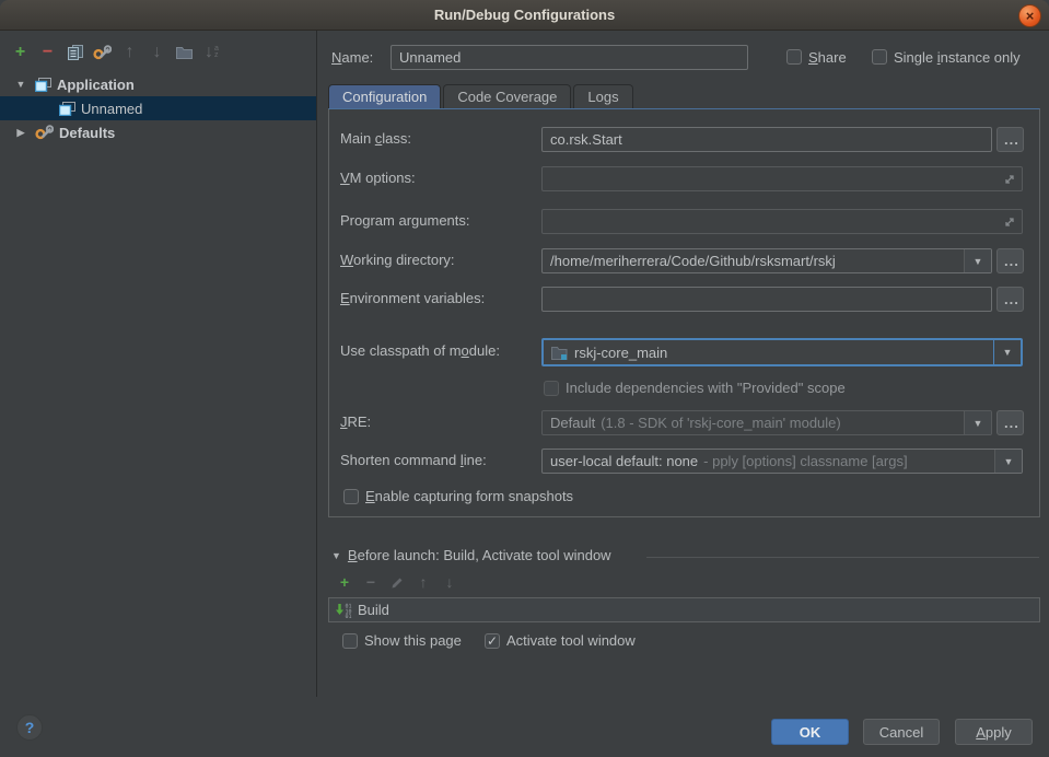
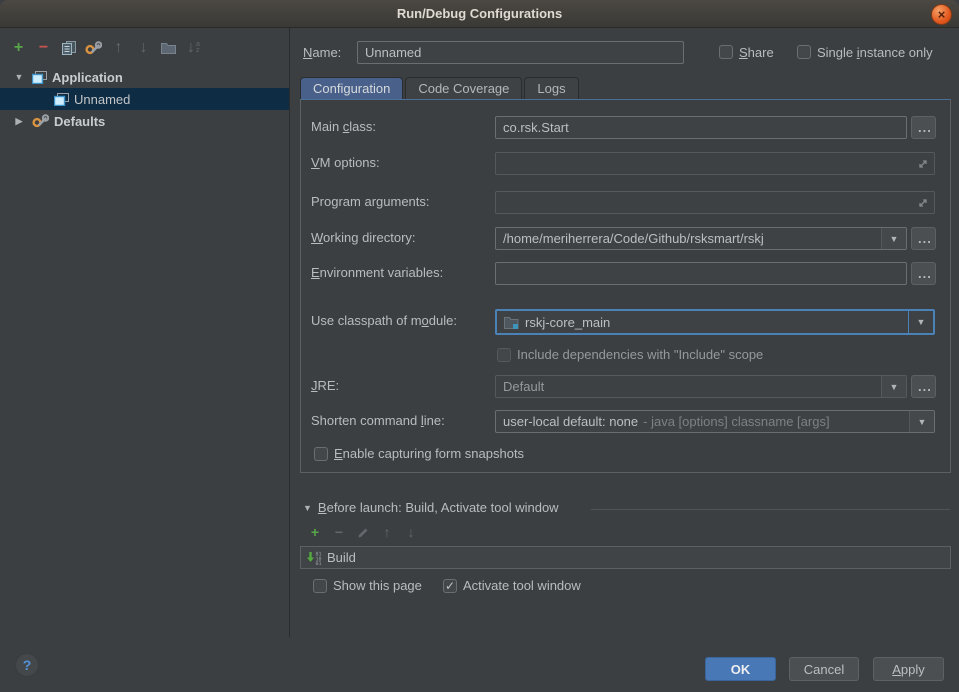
  Run/Debug Configurations
  ×
  +
  −
  ↑
  ↓
  ↓
  ▼
  Application
  Unnamed
  ▶
  Defaults
  Name:
  Unnamed
  Share
  Single instance only
  Configuration
  Code Coverage
  Logs
  Main class:
  co.rsk.Start
  ...
  VM options:
  Program arguments:
  Working directory:
  /home/meriherrera/Code/Github/rsksmart/rskj
  ▼
  ...
  Environment variables:
  ...
  Use classpath of module:
  rskj-core_main
  ▼
- Include dependencies with "Provided" scope
+ Include dependencies with "Include" scope
  JRE:
  Default
- (1.8 - SDK of 'rskj-core_main' module)
  ▼
  ...
  Shorten command line:
  user-local default: none
- - pply [options] classname [args]
+ - java [options] classname [args]
  ▼
  Enable capturing form snapshots
  ▼
  Before launch: Build, Activate tool window
  +
  −
  ↑
  ↓
  Build
  Show this page
  ✓
  Activate tool window
  ?
  OK
  Cancel
  Apply
